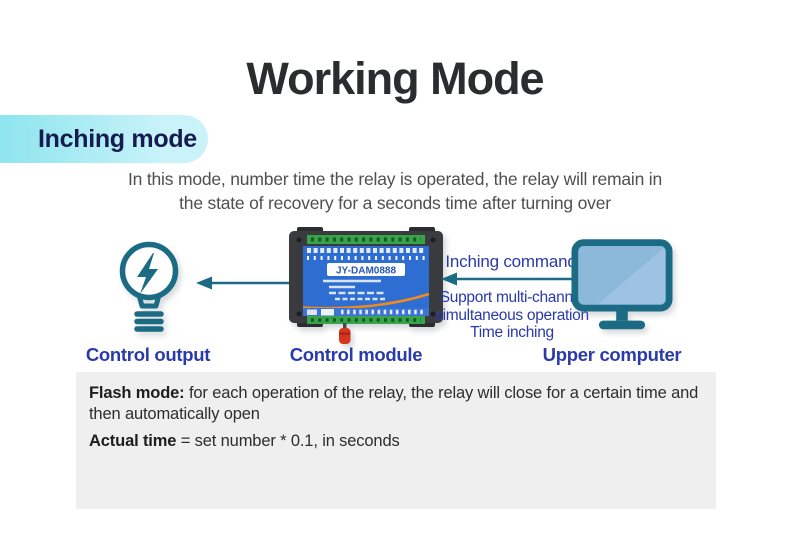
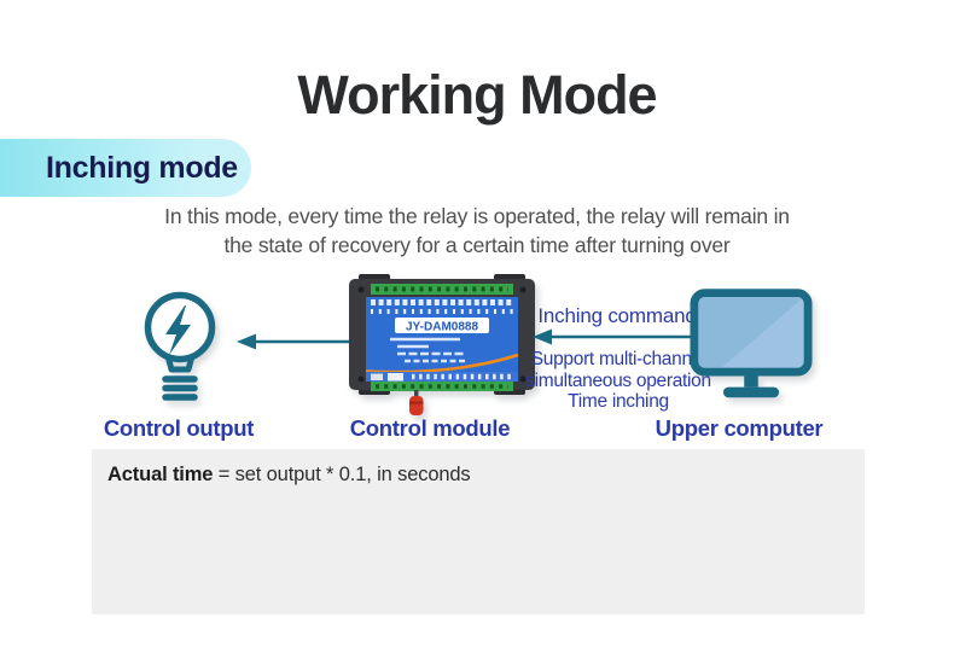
  Working Mode
  Inching mode
- In this mode, number time the relay is operated, the relay will remain in
+ In this mode, every time the relay is operated, the relay will remain in
- the state of recovery for a seconds time after turning over
+ the state of recovery for a certain time after turning over
  JY-DAM0888
  Inching comman
  Support multi-chann
  simultaneous operation
  Time inching
  Control output
  Control module
  Upper computer
- Flash mode: for each operation of the relay, the relay will close for a certain time and then automatically open
- Actual time = set number * 0.1, in seconds
+ Actual time = set output * 0.1, in seconds
